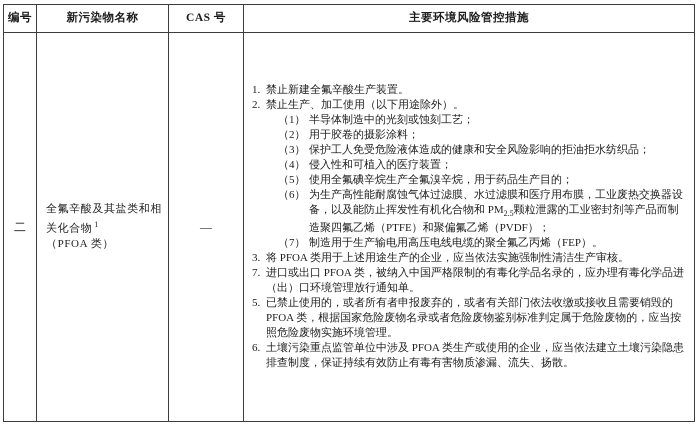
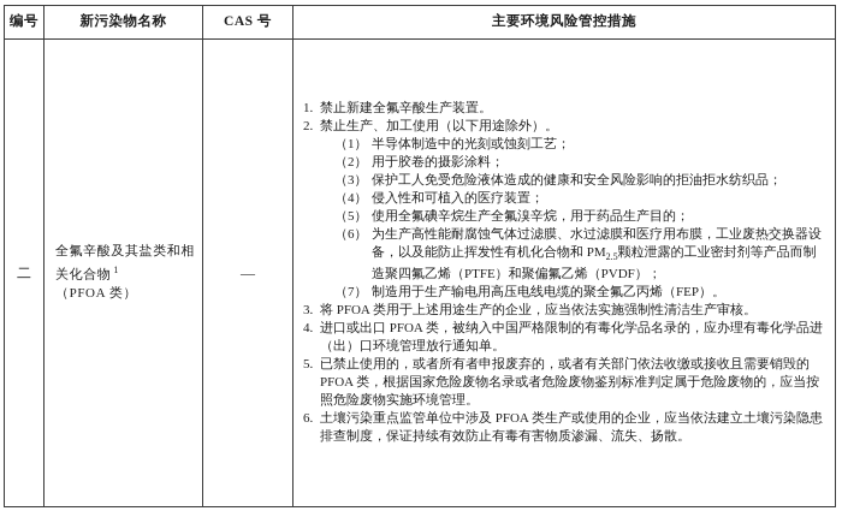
  编号	新污染物名称	CAS 号	主要环境风险管控措施
- 二	全氟辛酸及其盐类和相关化合物 1 （PFOA 类）	—	1. 禁止新建全氟辛酸生产装置。 2. 禁止生产、加工使用（以下用途除外）。 （1） 半导体制造中的光刻或蚀刻工艺； （2） 用于胶卷的摄影涂料； （3） 保护工人免受危险液体造成的健康和安全风险影响的拒油拒水纺织品； （4） 侵入性和可植入的医疗装置； （5） 使用全氟碘辛烷生产全氟溴辛烷，用于药品生产目的； （6） 为生产高性能耐腐蚀气体过滤膜、水过滤膜和医疗用布膜，工业废热交换器设备，以及能防止挥发性有机化合物和 PM2.5颗粒泄露的工业密封剂等产品而制造聚四氟乙烯（PTFE）和聚偏氟乙烯（PVDF）； （7） 制造用于生产输电用高压电线电缆的聚全氟乙丙烯（FEP）。 3. 将 PFOA 类用于上述用途生产的企业，应当依法实施强制性清洁生产审核。 7. 进口或出口 PFOA 类，被纳入中国严格限制的有毒化学品名录的，应办理有毒化学品进（出）口环境管理放行通知单。 5. 已禁止使用的，或者所有者申报废弃的，或者有关部门依法收缴或接收且需要销毁的 PFOA 类，根据国家危险废物名录或者危险废物鉴别标准判定属于危险废物的，应当按照危险废物实施环境管理。 6. 土壤污染重点监管单位中涉及 PFOA 类生产或使用的企业，应当依法建立土壤污染隐患排查制度，保证持续有效防止有毒有害物质渗漏、流失、扬散。
+ 二	全氟辛酸及其盐类和相关化合物 1 （PFOA 类）	—	1. 禁止新建全氟辛酸生产装置。 2. 禁止生产、加工使用（以下用途除外）。 （1） 半导体制造中的光刻或蚀刻工艺； （2） 用于胶卷的摄影涂料； （3） 保护工人免受危险液体造成的健康和安全风险影响的拒油拒水纺织品； （4） 侵入性和可植入的医疗装置； （5） 使用全氟碘辛烷生产全氟溴辛烷，用于药品生产目的； （6） 为生产高性能耐腐蚀气体过滤膜、水过滤膜和医疗用布膜，工业废热交换器设备，以及能防止挥发性有机化合物和 PM2.5颗粒泄露的工业密封剂等产品而制造聚四氟乙烯（PTFE）和聚偏氟乙烯（PVDF）； （7） 制造用于生产输电用高压电线电缆的聚全氟乙丙烯（FEP）。 3. 将 PFOA 类用于上述用途生产的企业，应当依法实施强制性清洁生产审核。 4. 进口或出口 PFOA 类，被纳入中国严格限制的有毒化学品名录的，应办理有毒化学品进（出）口环境管理放行通知单。 5. 已禁止使用的，或者所有者申报废弃的，或者有关部门依法收缴或接收且需要销毁的 PFOA 类，根据国家危险废物名录或者危险废物鉴别标准判定属于危险废物的，应当按照危险废物实施环境管理。 6. 土壤污染重点监管单位中涉及 PFOA 类生产或使用的企业，应当依法建立土壤污染隐患排查制度，保证持续有效防止有毒有害物质渗漏、流失、扬散。
